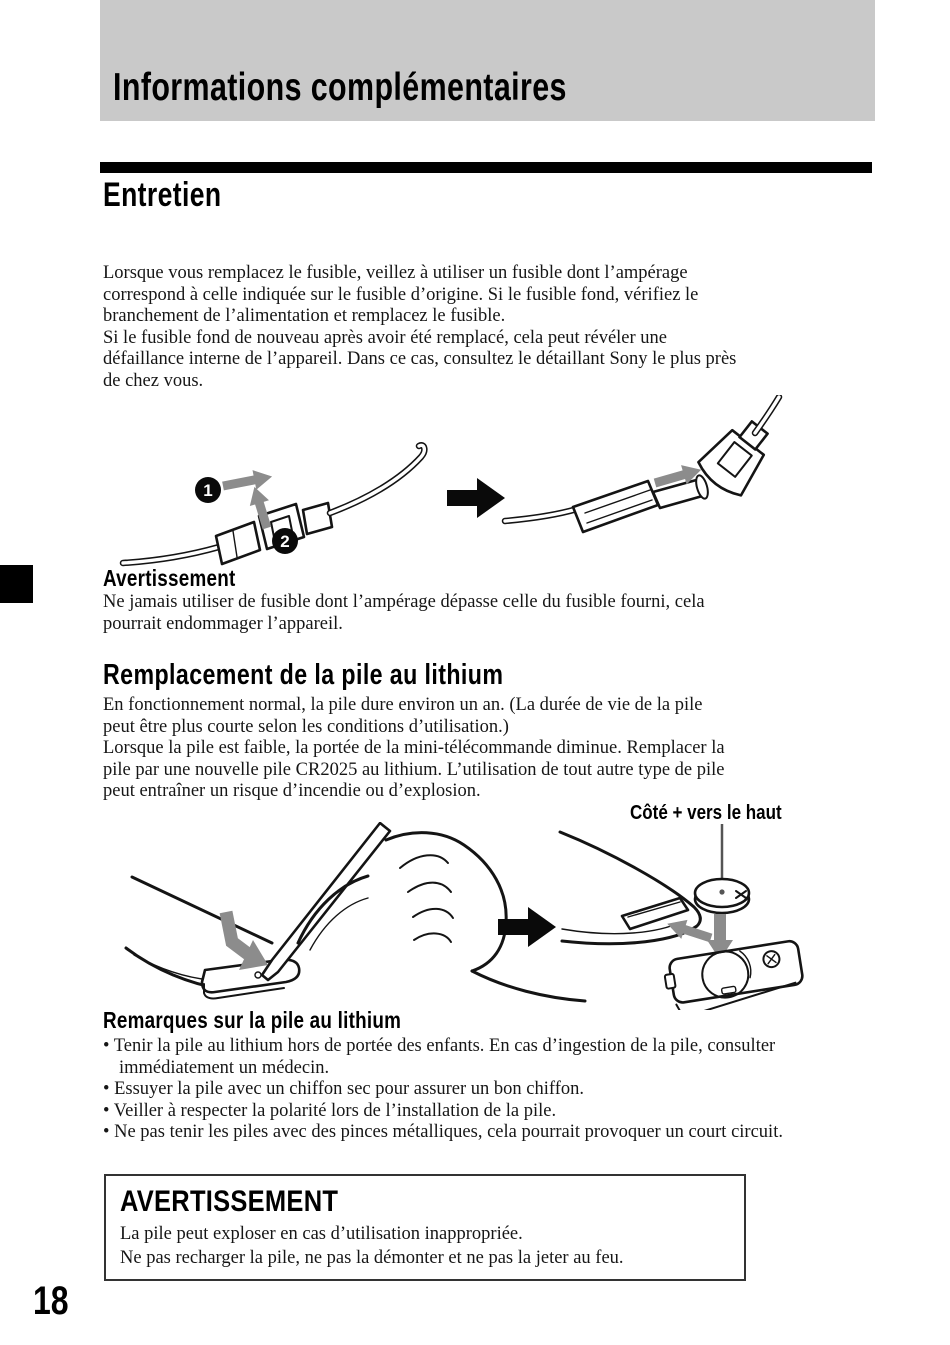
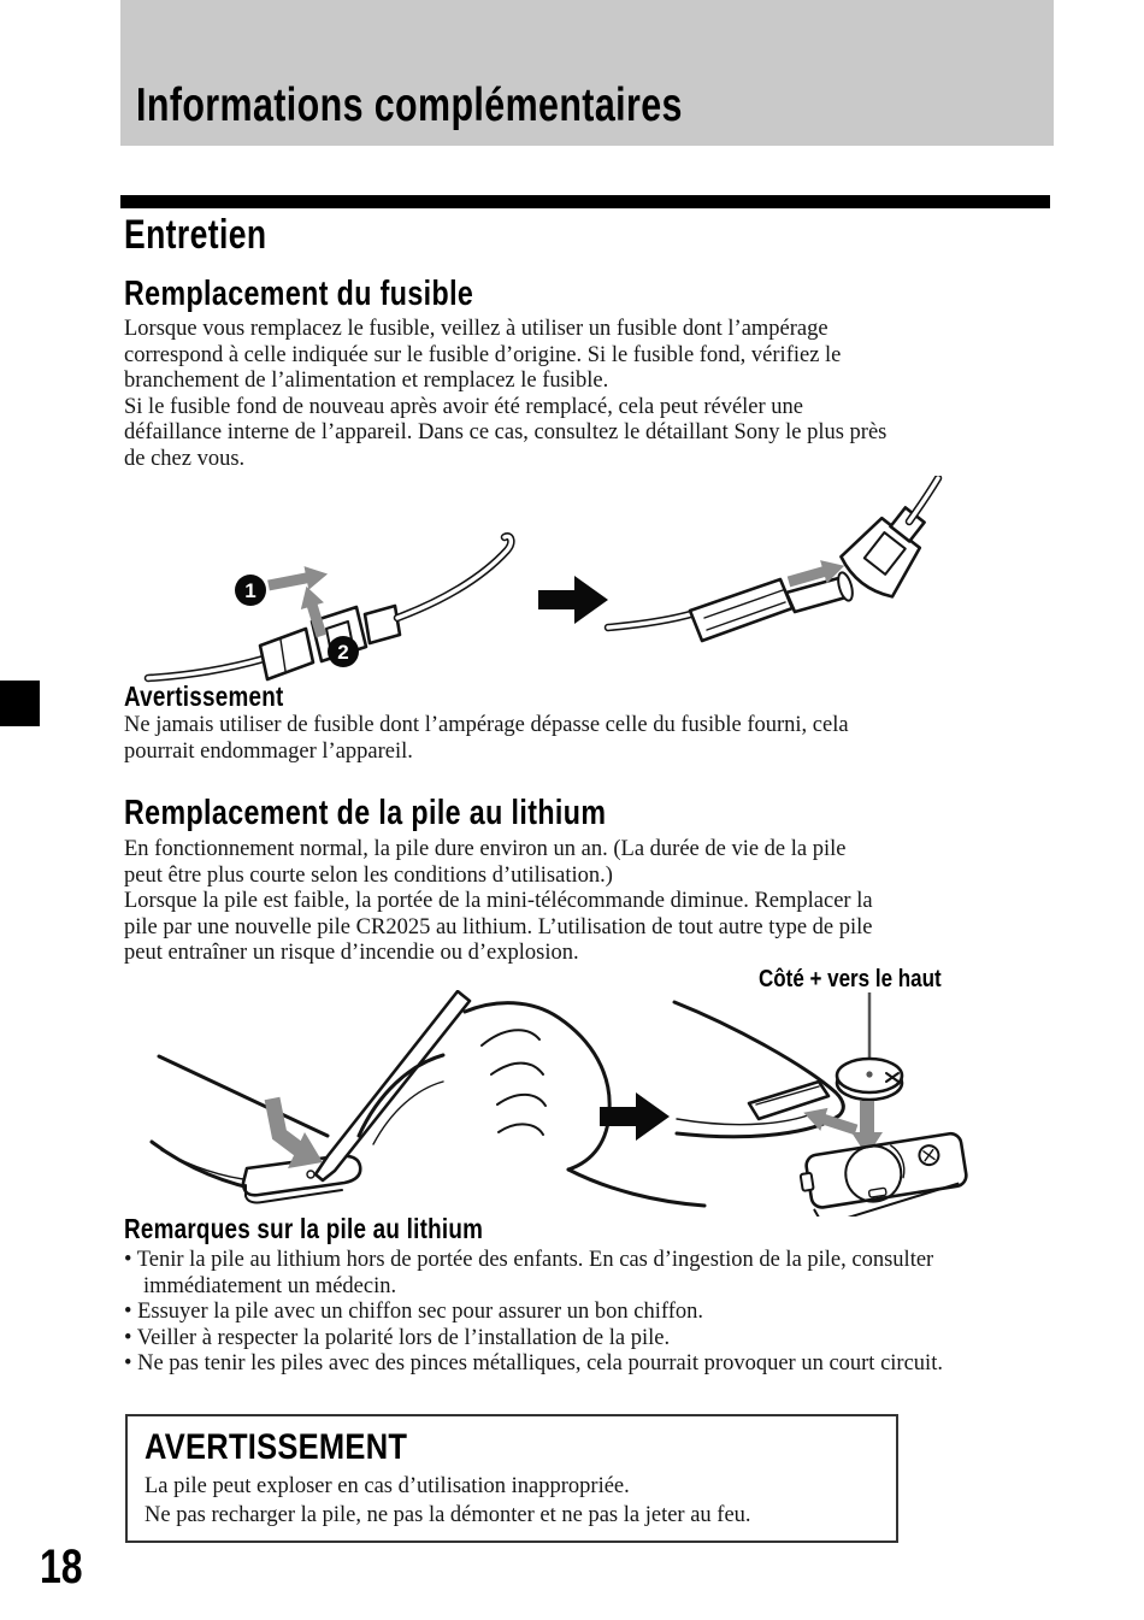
  Informations complémentaires
  Entretien
+ Remplacement du fusible
  Lorsque vous remplacez le fusible, veillez à utiliser un fusible dont l’ampérage
  correspond à celle indiquée sur le fusible d’origine. Si le fusible fond, vérifiez le
  branchement de l’alimentation et remplacez le fusible.
  Si le fusible fond de nouveau après avoir été remplacé, cela peut révéler une
  défaillance interne de l’appareil. Dans ce cas, consultez le détaillant Sony le plus près
  de chez vous.
  1
  2
  Avertissement
  Ne jamais utiliser de fusible dont l’ampérage dépasse celle du fusible fourni, cela
  pourrait endommager l’appareil.
  Remplacement de la pile au lithium
  En fonctionnement normal, la pile dure environ un an. (La durée de vie de la pile
  peut être plus courte selon les conditions d’utilisation.)
  Lorsque la pile est faible, la portée de la mini-télécommande diminue. Remplacer la
  pile par une nouvelle pile CR2025 au lithium. L’utilisation de tout autre type de pile
  peut entraîner un risque d’incendie ou d’explosion.
  Côté + vers le haut
  Remarques sur la pile au lithium
  • Tenir la pile au lithium hors de portée des enfants. En cas d’ingestion de la pile, consulter immédiatement un médecin.
  • Essuyer la pile avec un chiffon sec pour assurer un bon chiffon.
  • Veiller à respecter la polarité lors de l’installation de la pile.
  • Ne pas tenir les piles avec des pinces métalliques, cela pourrait provoquer un court circuit.
  AVERTISSEMENT
  La pile peut exploser en cas d’utilisation inappropriée.
  Ne pas recharger la pile, ne pas la démonter et ne pas la jeter au feu.
  18
